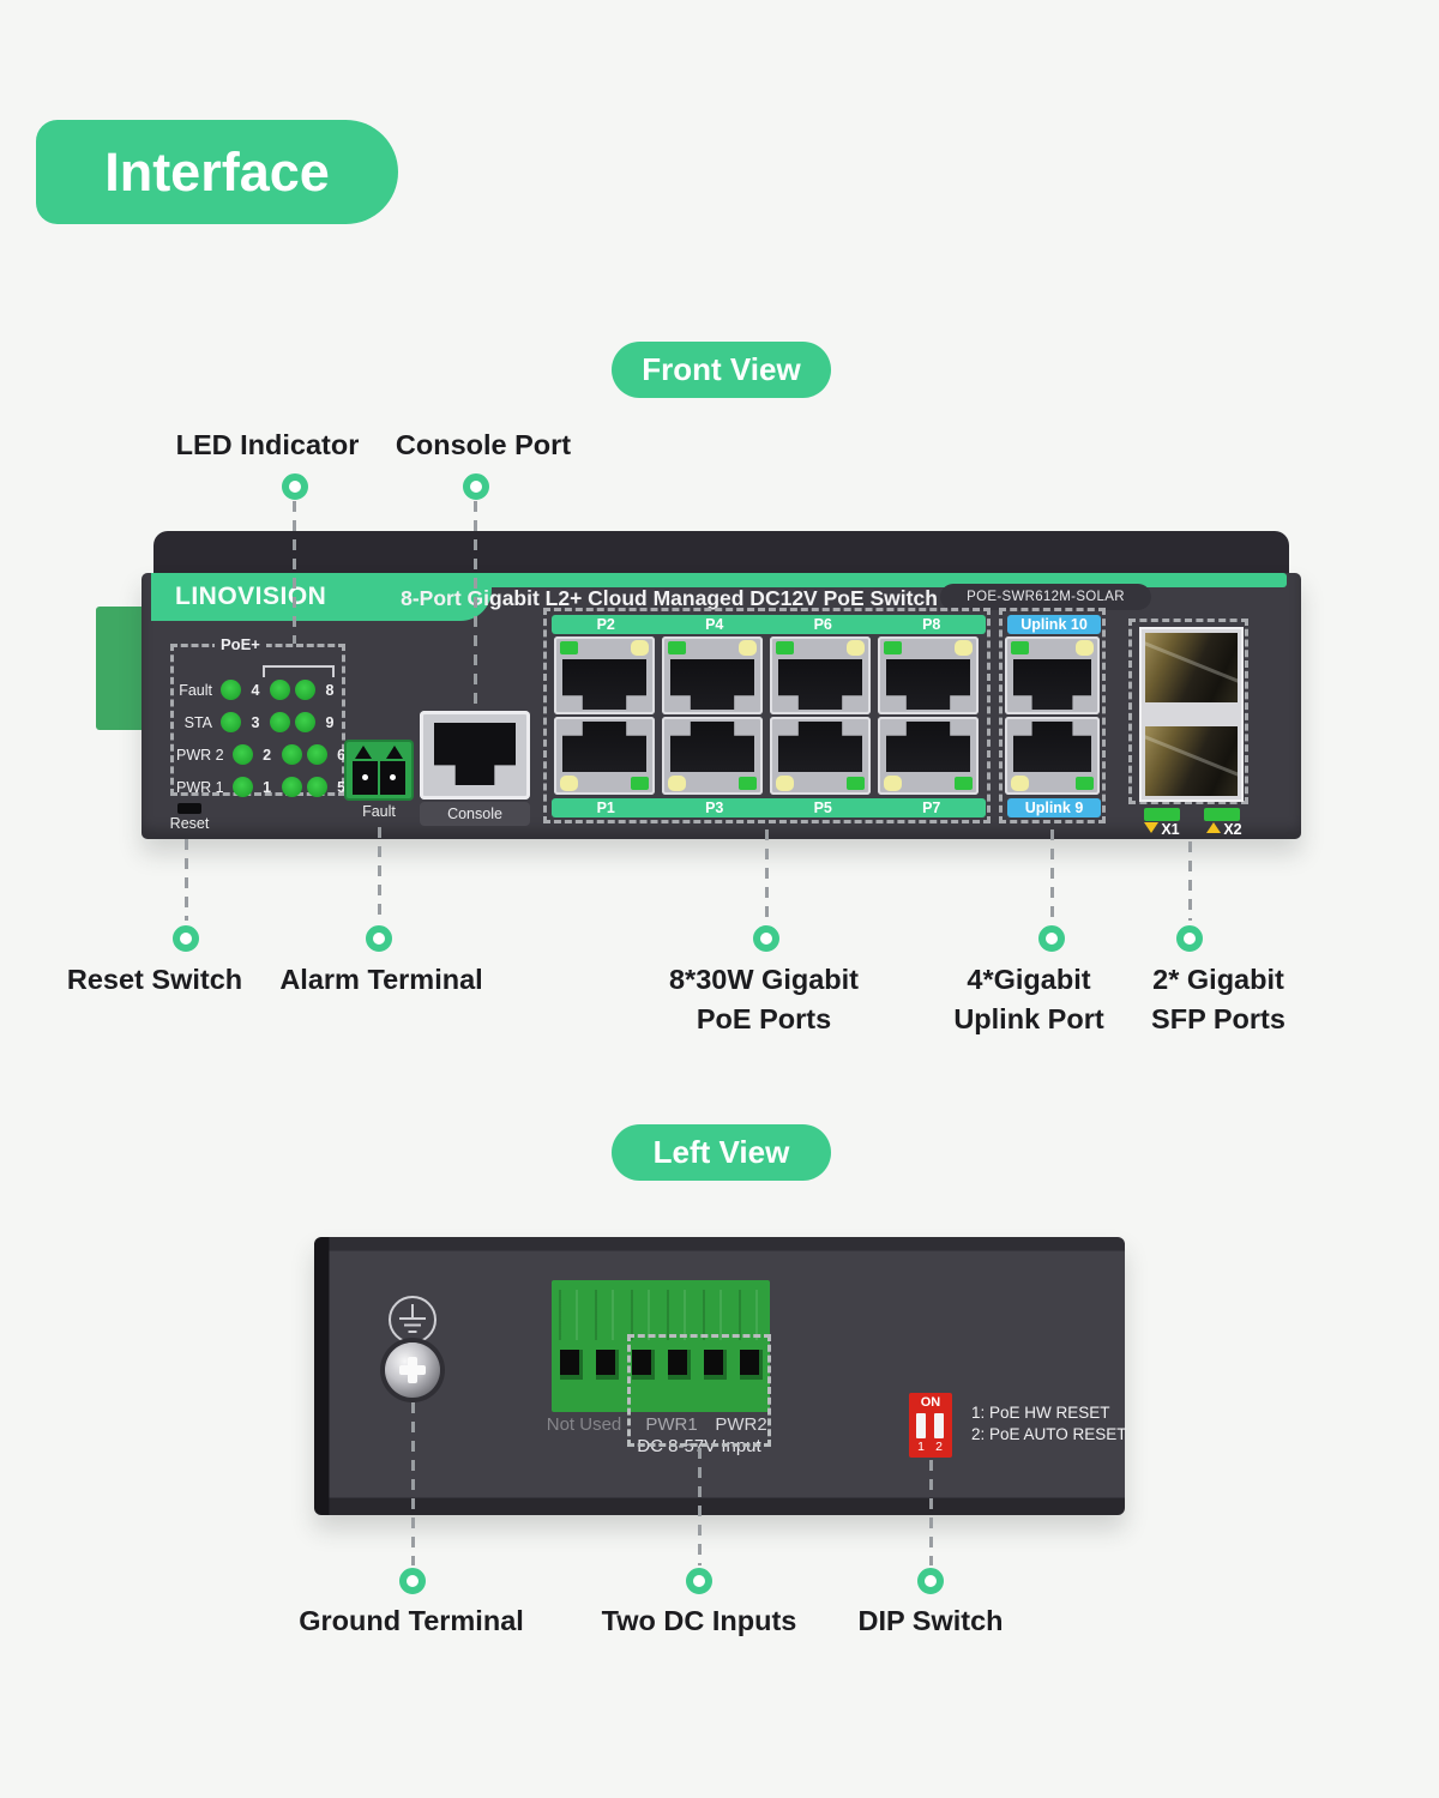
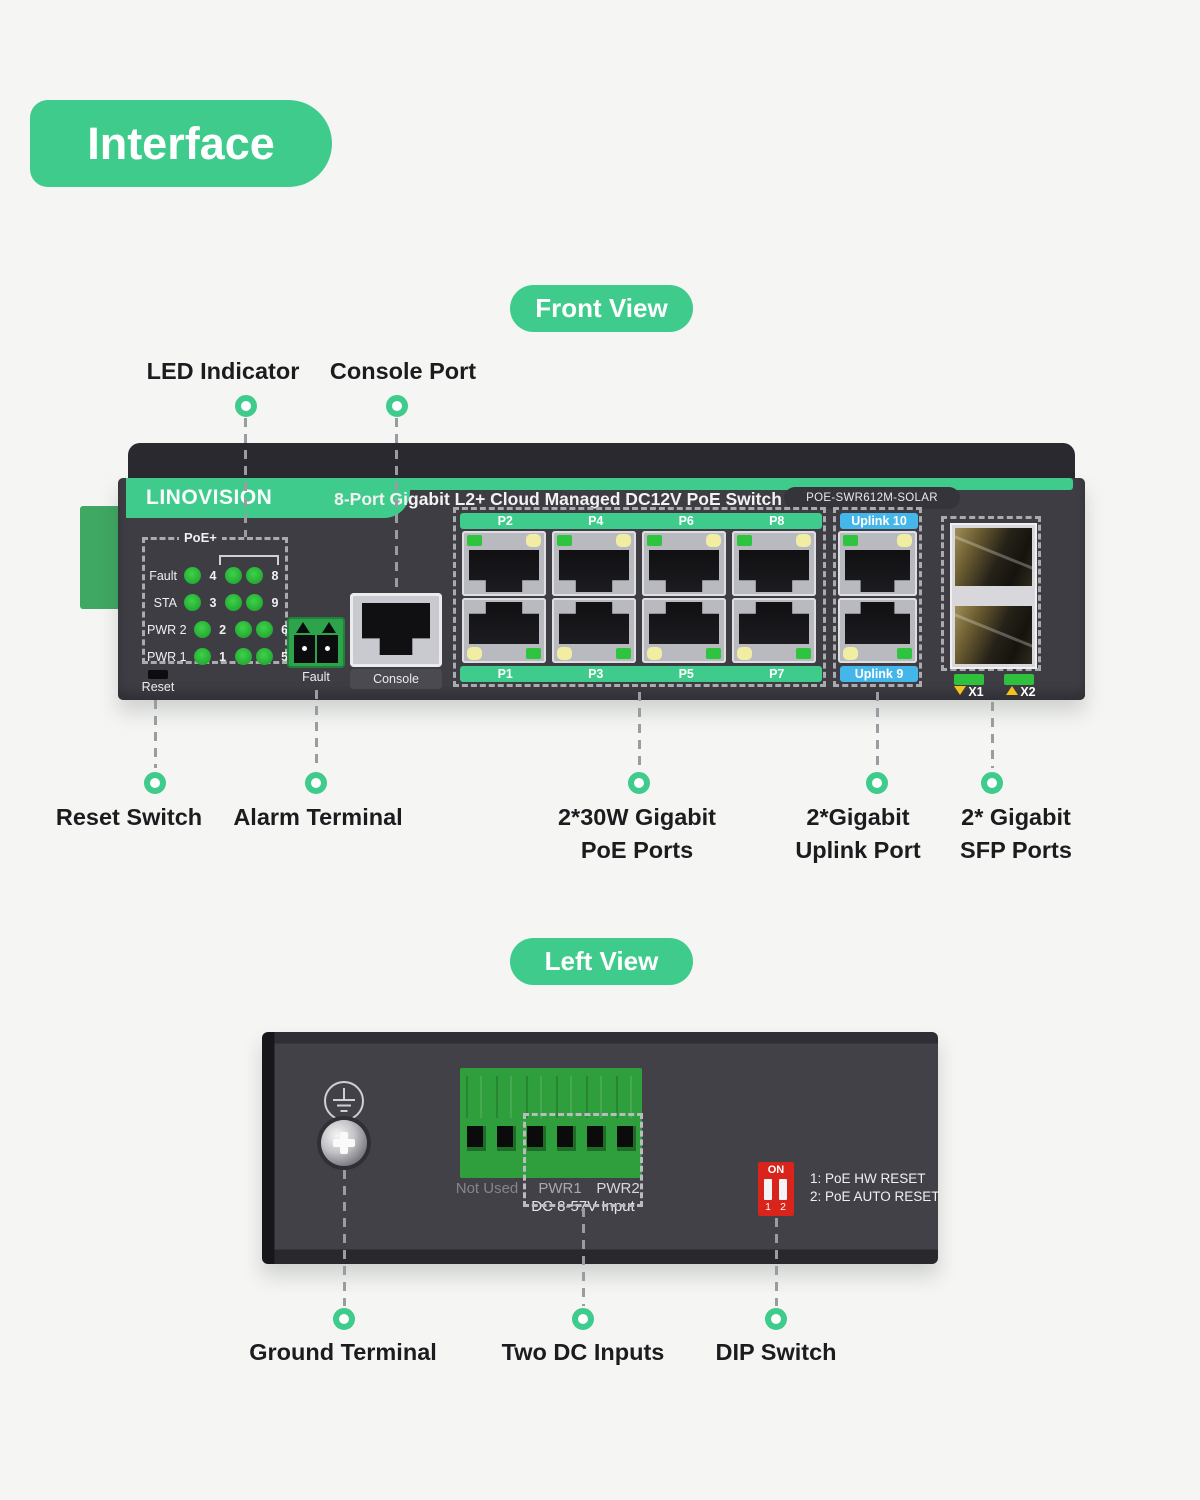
  Interface
  Front View
  LED Indicator
  Console Port
  LINOVISION
  8-Portigabit L2+ Cloud Managed DC12V PoE Switch
  POE-SWR612M-SOLAR
  PoE+
  Fault
  4
  8
  STA
  3
  9
  PWR 2
  2
  6
  PWR 1
  1
  5
  Reset
  Fault
  Console
  P2
  P4
  P6
  P8
  P1
  P3
  P5
  P7
  Uplink 10
  Uplink 9
  X1
  X2
  Reset Switch
  Alarm Terminal
- 8*30W Gigabit
+ 2*30W Gigabit
  PoE Ports
- 4*Gigabit
+ 2*Gigabit
  Uplink Port
  2* Gigabit
  SFP Ports
  Left View
  Not Used
  PWR1
  PWR2
  DC 8-57V Input
  ON
  1
  2
  1: PoE HW RESET
  2: PoE AUTO RESET
  Ground Terminal
  Two DC Inputs
  DIP Switch
